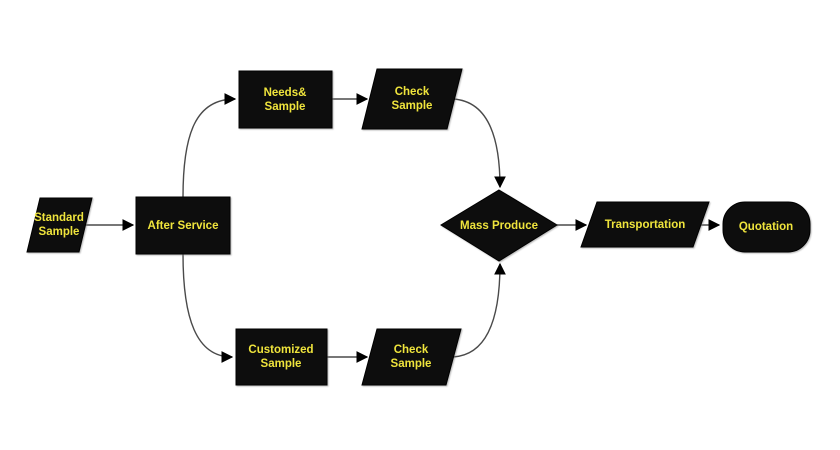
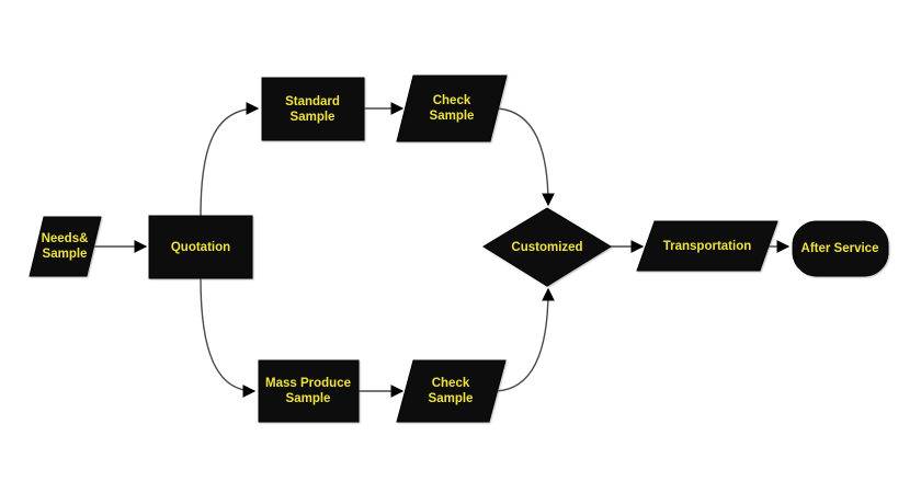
- Standard
+ Needs&
  Sample
- After Service
+ Quotation
- Needs&
+ Standard
  Sample
  Check
  Sample
- Customized
+ Mass Produce
  Sample
  Check
  Sample
- Mass Produce
+ Customized
  Transportation
- Quotation
+ After Service
